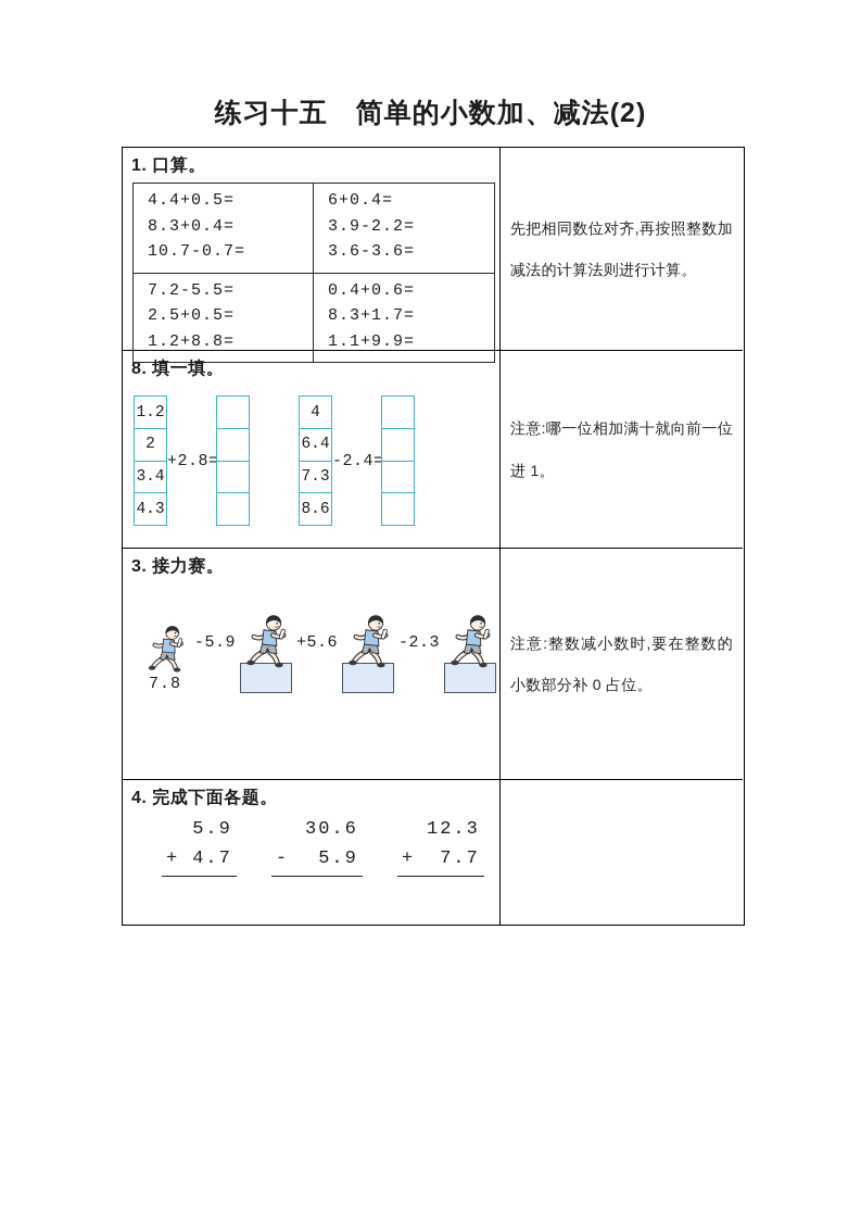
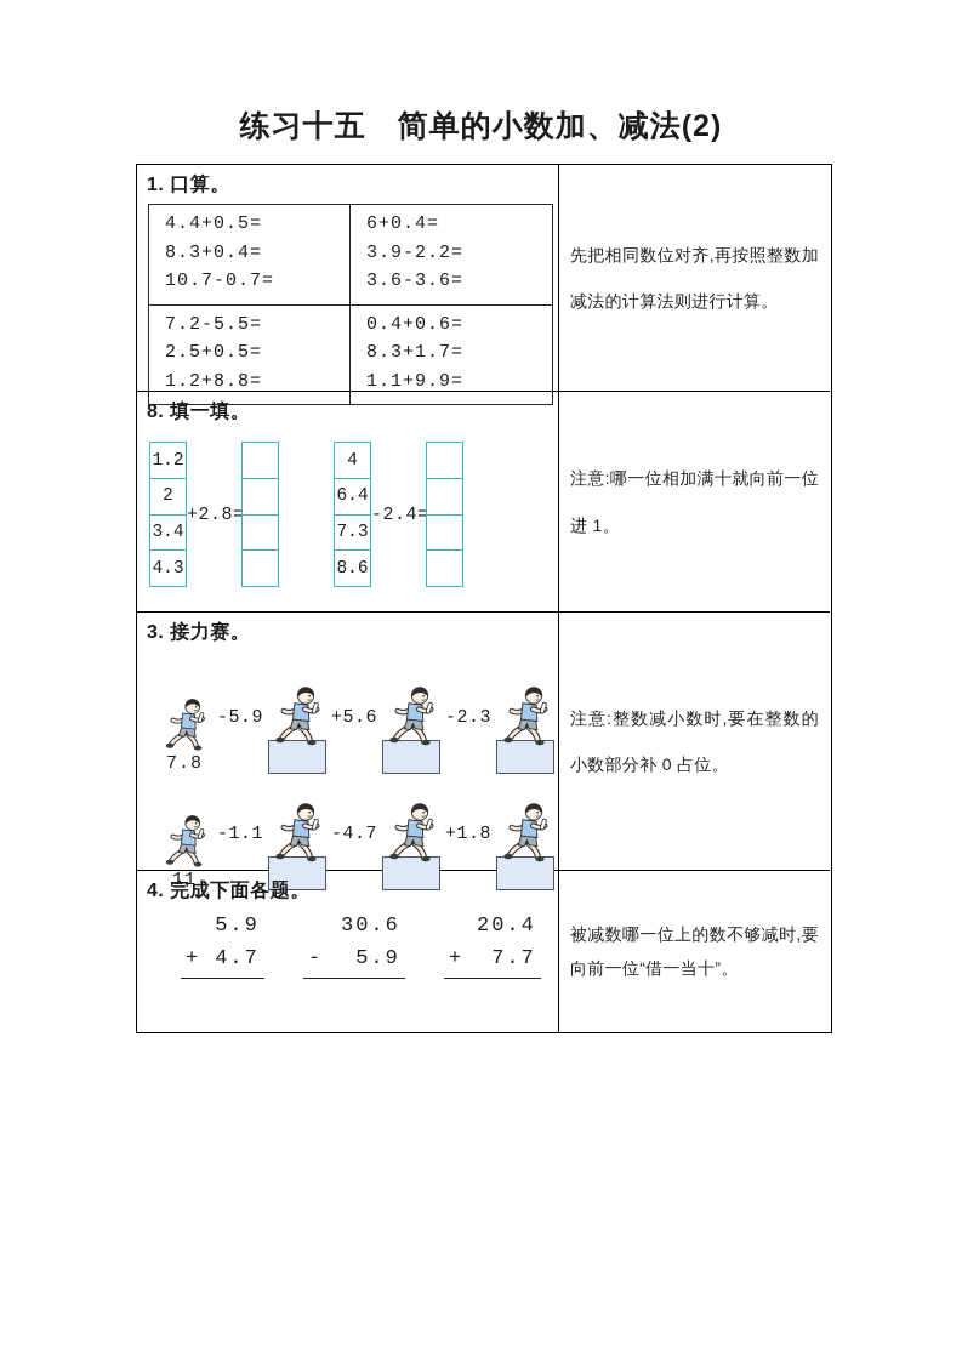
  练习十五 简单的小数加、减法(2)
  1. 口算。
  4.4+0.5=
  8.3+0.4=
  10.7-0.7=
  6+0.4=
  3.9-2.2=
  3.6-3.6=
  7.2-5.5=
  2.5+0.5=
  1.2+8.8=
  0.4+0.6=
  8.3+1.7=
  1.1+9.9=
  先把相同数位对齐,再按照整数加减法的计算法则进行计算。
  8. 填一填。
  1.2
  2
  3.4
  4.3
  +2.8=
  4
  6.4
  7.3
  8.6
  -2.4=
  注意:哪一位相加满十就向前一位进 1。
  3. 接力赛。
  7.8
  -5.9
  +5.6
  -2.3
+ 11
+ -1.1
+ -4.7
+ +1.8
  注意:整数减小数时,要在整数的小数部分补 0 占位。
  4. 完成下面各题。
  5.9
  +
  4.7
  30.6
  -
  5.9
- 12.3
+ 20.4
  +
  7.7
+ 被减数哪一位上的数不够减时,要向前一位“借一当十”。
